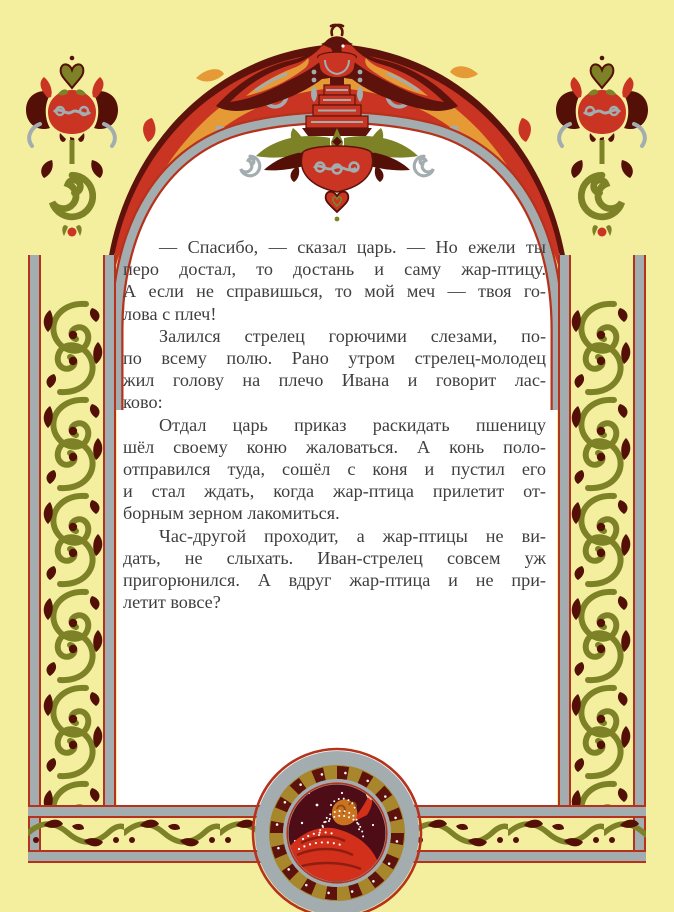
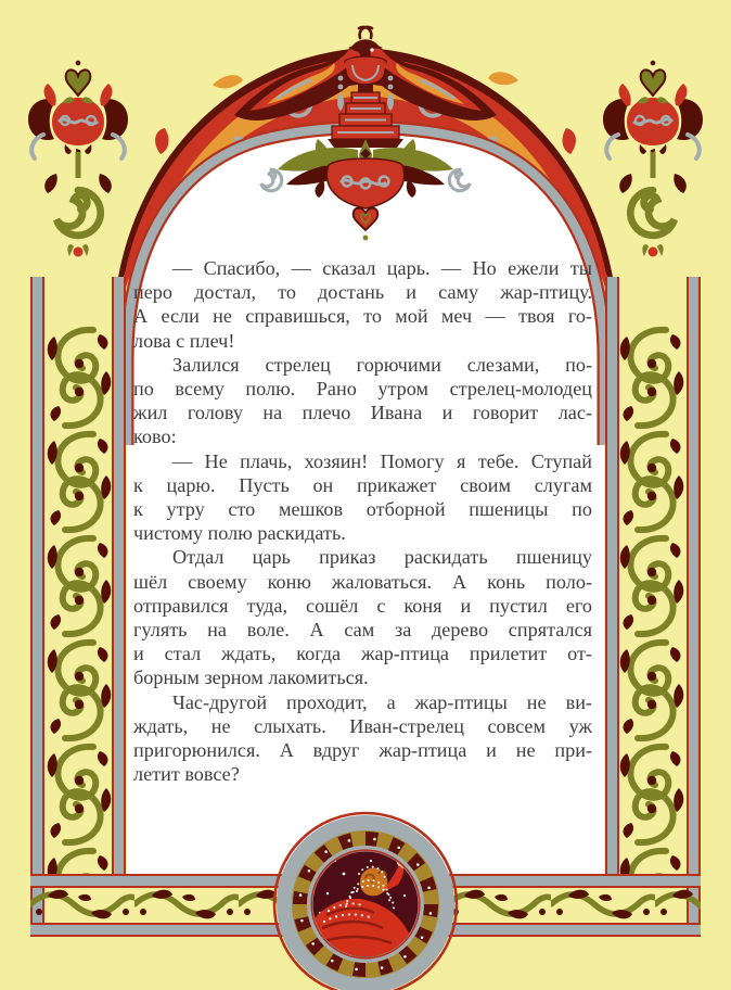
  — Спасибо, — сказал царь. — Но ежели ты
  перо достал, то достань и саму жар-птицу.
  А если не справишься, то мой меч — твоя го-
  лова с плеч!
  Залился стрелец горючими слезами, по-
  по всему полю. Рано утром стрелец-молодец
  жил голову на плечо Ивана и говорит лас-
  ково:
+ — Не плачь, хозяин! Помогу я тебе. Ступай
+ к царю. Пусть он прикажет своим слугам
+ к утру сто мешков отборной пшеницы по
+ чистому полю раскидать.
  Отдал царь приказ раскидать пшеницу
  шёл своему коню жаловаться. А конь поло-
  отправился туда, сошёл с коня и пустил его
+ гулять на воле. А сам за дерево спрятался
  и стал ждать, когда жар-птица прилетит от-
  борным зерном лакомиться.
  Час-другой проходит, а жар-птицы не ви-
- дать, не слыхать. Иван-стрелец совсем уж
+ ждать, не слыхать. Иван-стрелец совсем уж
  пригорюнился. А вдруг жар-птица и не при-
  летит вовсе?
